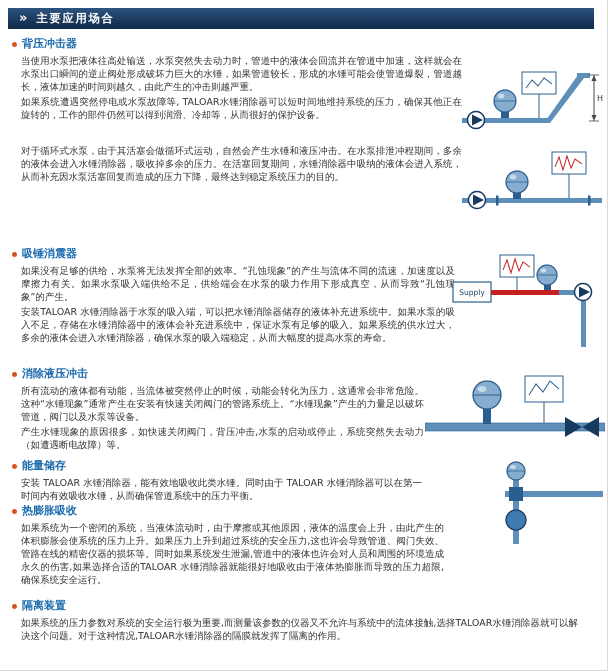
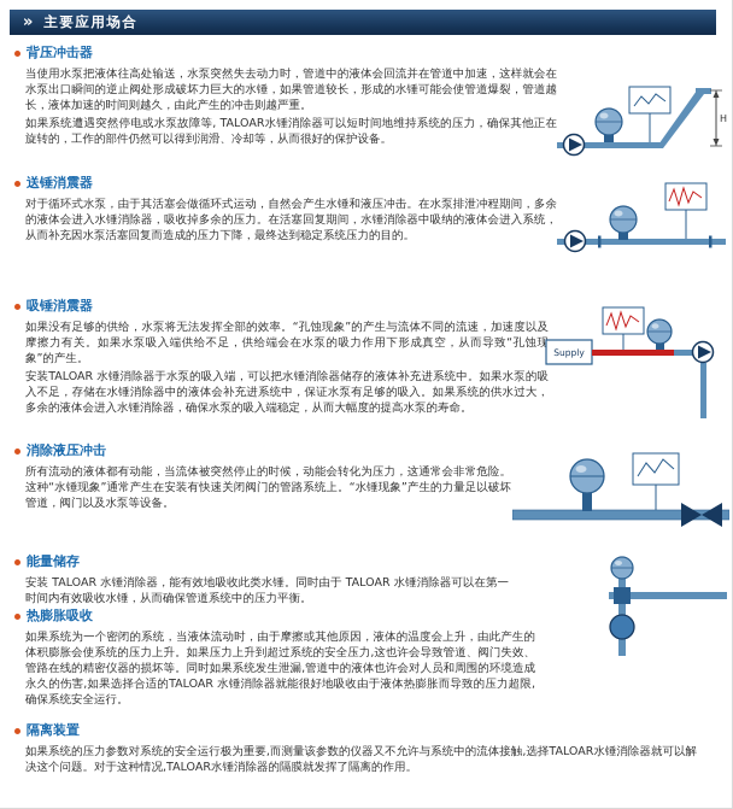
  »
  主要应用场合
  背压冲击器
  当使用水泵把液体往高处输送，水泵突然失去动力时，管道中的液体会回流并在管道中加速，这样就会在水泵出口瞬间的逆止阀处形成破坏力巨大的水锤，如果管道较长，形成的水锤可能会使管道爆裂，管道越长，液体加速的时间则越久，由此产生的冲击则越严重。
  如果系统遭遇突然停电或水泵故障等, TALOAR水锤消除器可以短时间地维持系统的压力，确保其他正在旋转的，工作的部件仍然可以得到润滑、冷却等，从而很好的保护设备。
+ 送锤消震器
  对于循环式水泵，由于其活塞会做循环式运动，自然会产生水锤和液压冲击。在水泵排泄冲程期间，多余的液体会进入水锤消除器，吸收掉多余的压力。在活塞回复期间，水锤消除器中吸纳的液体会进入系统，从而补充因水泵活塞回复而造成的压力下降，最终达到稳定系统压力的目的。
  吸锤消震器
  如果没有足够的供给，水泵将无法发挥全部的效率。“孔蚀现象”的产生与流体不同的流速，加速度以及摩擦力有关。如果水泵吸入端供给不足，供给端会在水泵的吸力作用下形成真空，从而导致“孔蚀现象”的产生。
  安装TALOAR 水锤消除器于水泵的吸入端，可以把水锤消除器储存的液体补充进系统中。如果水泵的吸入不足，存储在水锤消除器中的液体会补充进系统中，保证水泵有足够的吸入。如果系统的供水过大，多余的液体会进入水锤消除器，确保水泵的吸入端稳定，从而大幅度的提高水泵的寿命。
  消除液压冲击
  所有流动的液体都有动能，当流体被突然停止的时候，动能会转化为压力，这通常会非常危险。这种“水锤现象”通常产生在安装有快速关闭阀门的管路系统上。“水锤现象”产生的力量足以破坏管道，阀门以及水泵等设备。
- 产生水锤现象的原因很多，如快速关闭阀门，背压冲击,水泵的启动或停止，系统突然失去动力（如遭遇断电故障）等。
  能量储存
  安装 TALOAR 水锤消除器，能有效地吸收此类水锤。同时由于 TALOAR 水锤消除器可以在第一时间内有效吸收水锤，从而确保管道系统中的压力平衡。
  热膨胀吸收
  如果系统为一个密闭的系统，当液体流动时，由于摩擦或其他原因，液体的温度会上升，由此产生的体积膨胀会使系统的压力上升。如果压力上升到超过系统的安全压力,这也许会导致管道、阀门失效、管路在线的精密仪器的损坏等。同时如果系统发生泄漏,管道中的液体也许会对人员和周围的环境造成永久的伤害,如果选择合适的TALOAR 水锤消除器就能很好地吸收由于液体热膨胀而导致的压力超限,确保系统安全运行。
  隔离装置
  如果系统的压力参数对系统的安全运行极为重要,而测量该参数的仪器又不允许与系统中的流体接触,选择TALOAR水锤消除器就可以解决这个问题。对于这种情况,TALOAR水锤消除器的隔膜就发挥了隔离的作用。
  H
  Supply
